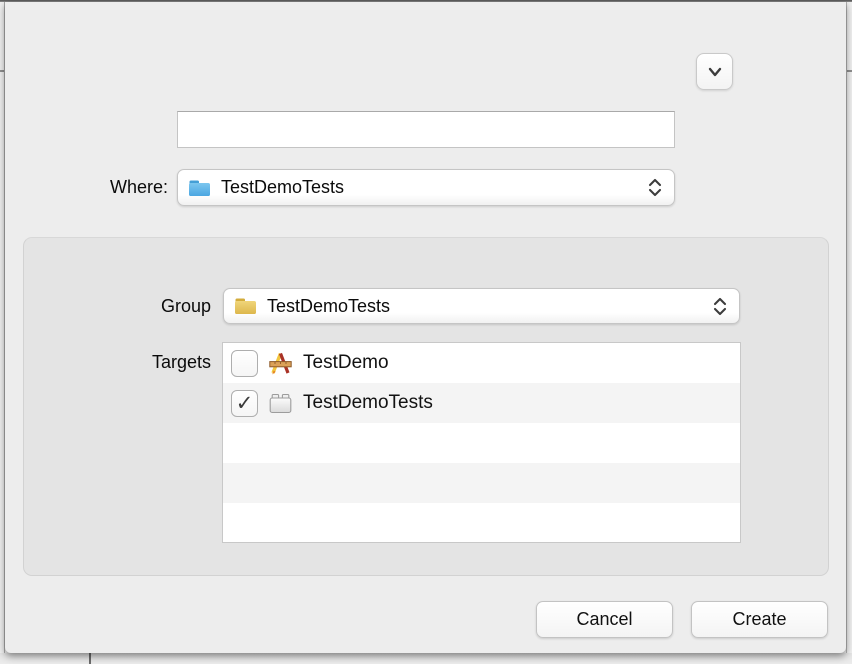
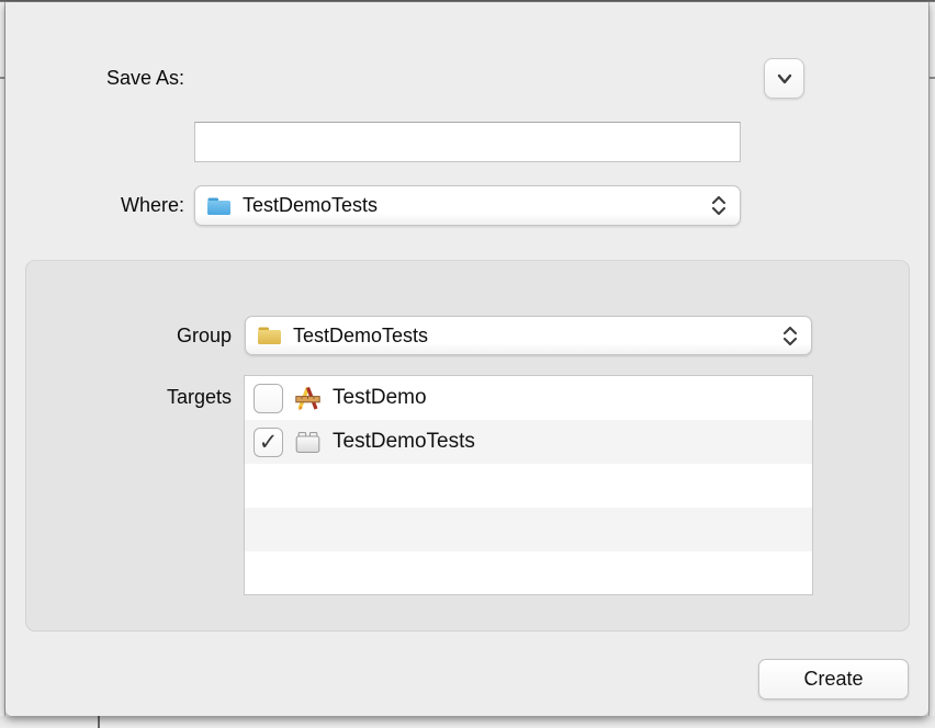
+ Save As:
  Where:
  TestDemoTests
  Group
  TestDemoTests
  Targets
  TestDemo
  ✓
  TestDemoTests
- Cancel
  Create
